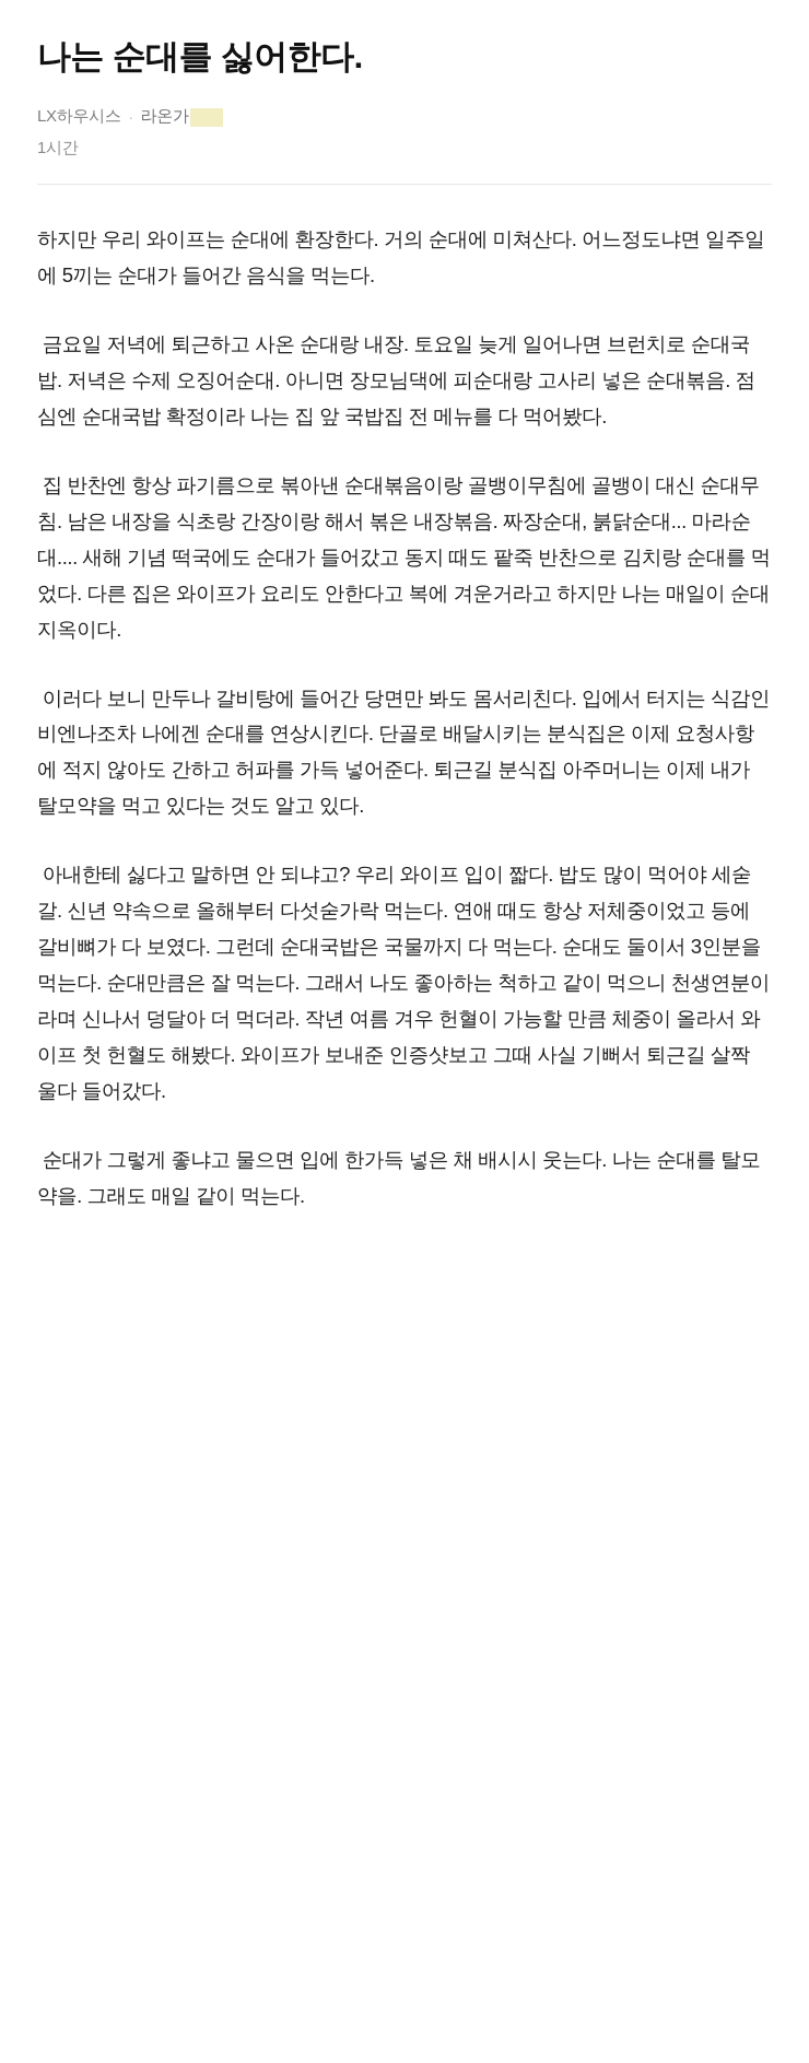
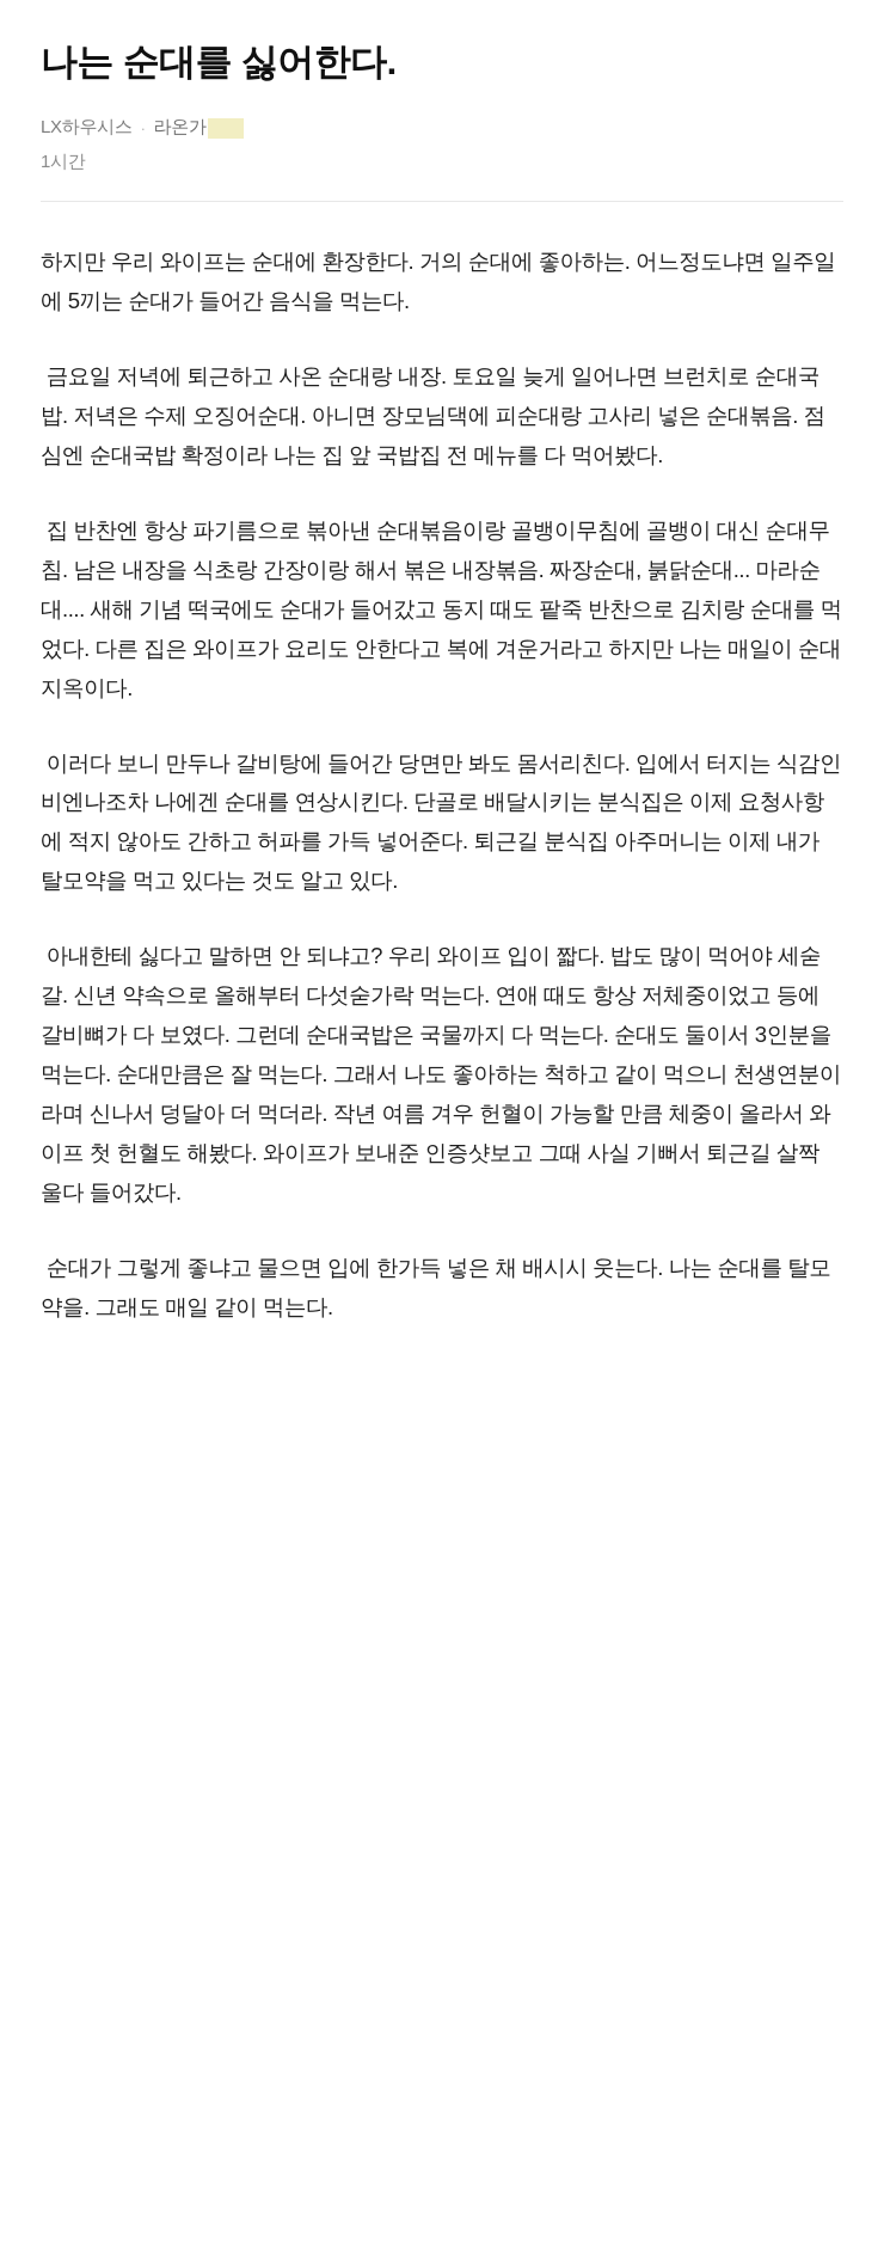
  나는 순대를 싫어한다.
  LX하우시스
  ·
  라온가
  1시간
- 하지만 우리 와이프는 순대에 환장한다. 거의 순대에 미쳐산다. 어느정도냐면 일주일에 5끼는 순대가 들어간 음식을 먹는다.
+ 하지만 우리 와이프는 순대에 환장한다. 거의 순대에 좋아하는. 어느정도냐면 일주일에 5끼는 순대가 들어간 음식을 먹는다.
  금요일 저녁에 퇴근하고 사온 순대랑 내장. 토요일 늦게 일어나면 브런치로 순대국밥. 저녁은 수제 오징어순대. 아니면 장모님댁에 피순대랑 고사리 넣은 순대볶음. 점심엔 순대국밥 확정이라 나는 집 앞 국밥집 전 메뉴를 다 먹어봤다.
  집 반찬엔 항상 파기름으로 볶아낸 순대볶음이랑 골뱅이무침에 골뱅이 대신 순대무침. 남은 내장을 식초랑 간장이랑 해서 볶은 내장볶음. 짜장순대, 붉닭순대... 마라순대.... 새해 기념 떡국에도 순대가 들어갔고 동지 때도 팥죽 반찬으로 김치랑 순대를 먹었다. 다른 집은 와이프가 요리도 안한다고 복에 겨운거라고 하지만 나는 매일이 순대지옥이다.
  이러다 보니 만두나 갈비탕에 들어간 당면만 봐도 몸서리친다. 입에서 터지는 식감인 비엔나조차 나에겐 순대를 연상시킨다. 단골로 배달시키는 분식집은 이제 요청사항에 적지 않아도 간하고 허파를 가득 넣어준다. 퇴근길 분식집 아주머니는 이제 내가 탈모약을 먹고 있다는 것도 알고 있다.
  아내한테 싫다고 말하면 안 되냐고? 우리 와이프 입이 짧다. 밥도 많이 먹어야 세숟갈. 신년 약속으로 올해부터 다섯숟가락 먹는다. 연애 때도 항상 저체중이었고 등에 갈비뼈가 다 보였다. 그런데 순대국밥은 국물까지 다 먹는다. 순대도 둘이서 3인분을 먹는다. 순대만큼은 잘 먹는다. 그래서 나도 좋아하는 척하고 같이 먹으니 천생연분이라며 신나서 덩달아 더 먹더라. 작년 여름 겨우 헌혈이 가능할 만큼 체중이 올라서 와이프 첫 헌혈도 해봤다. 와이프가 보내준 인증샷보고 그때 사실 기뻐서 퇴근길 살짝 울다 들어갔다.
  순대가 그렇게 좋냐고 물으면 입에 한가득 넣은 채 배시시 웃는다. 나는 순대를 탈모약을. 그래도 매일 같이 먹는다.
